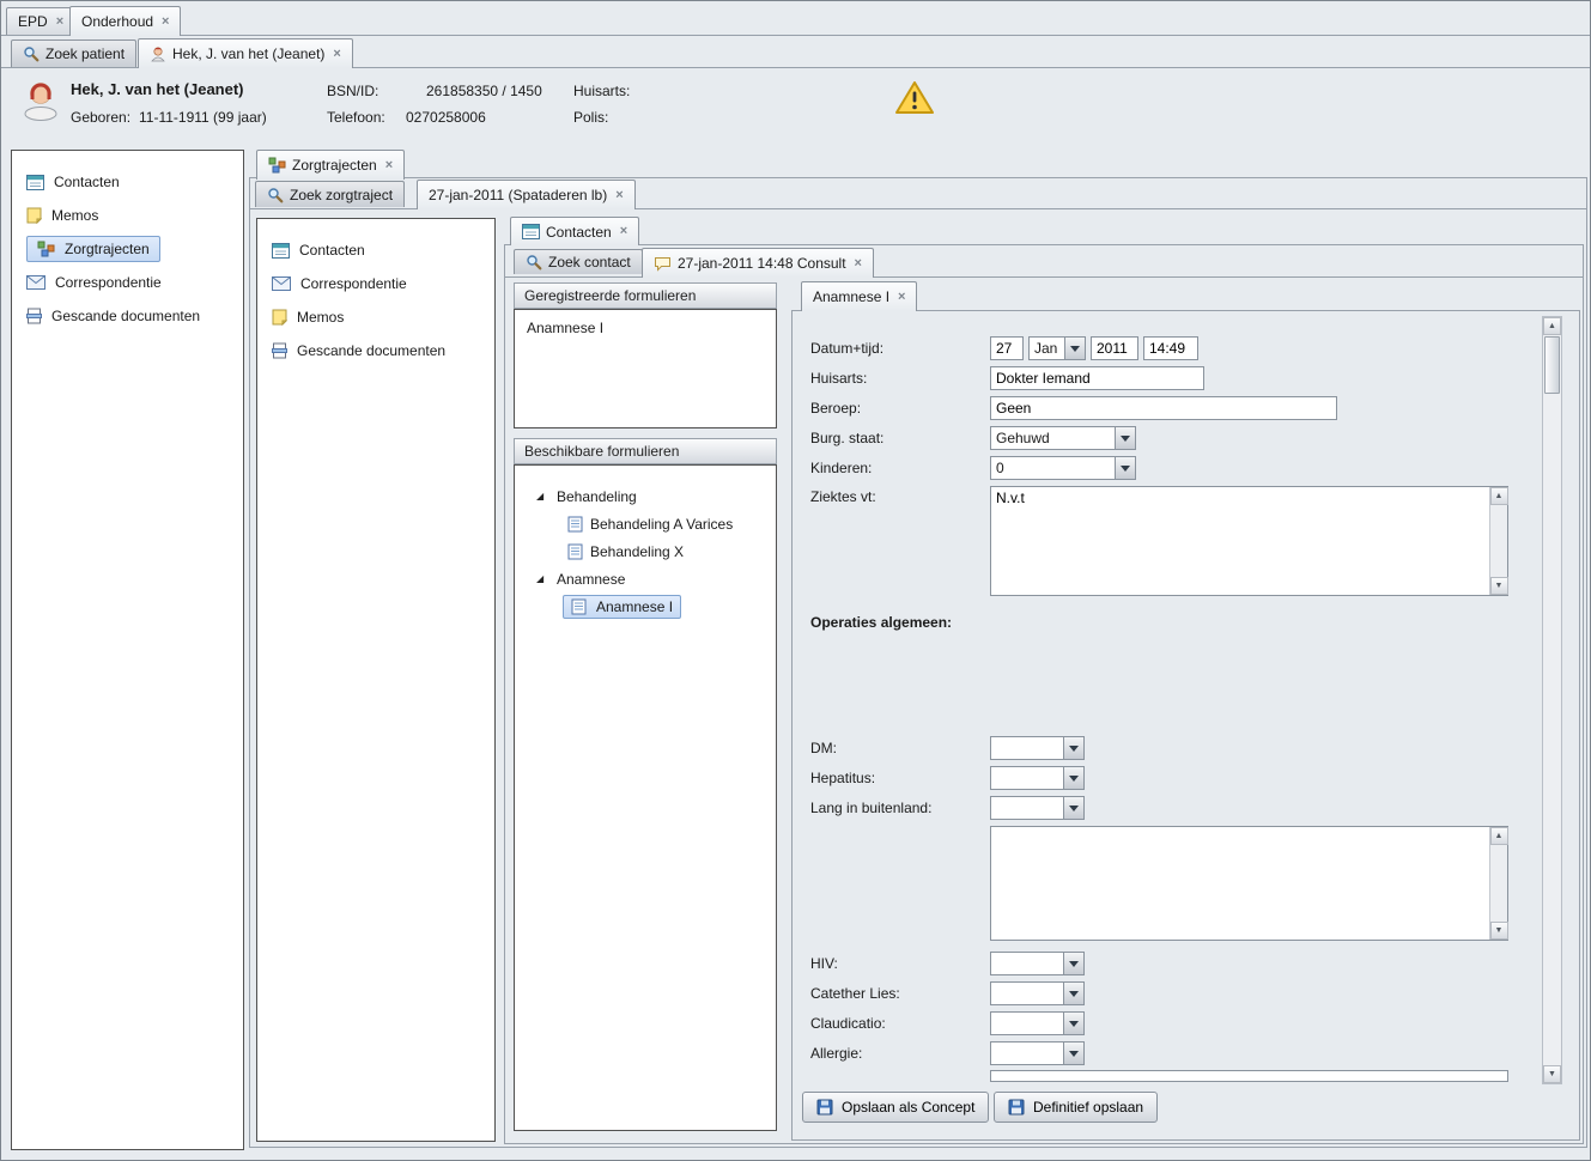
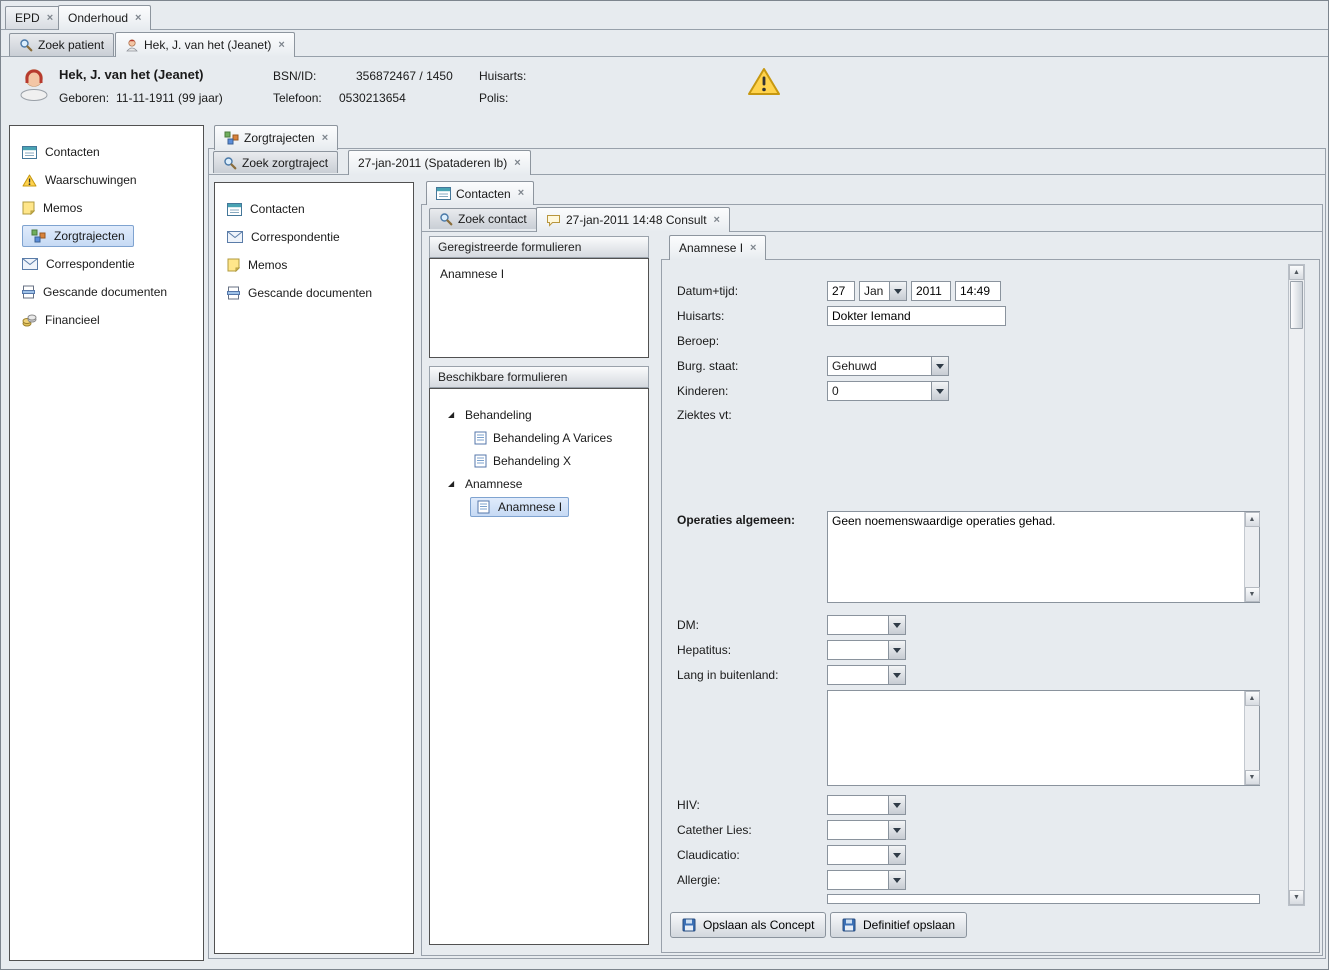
  EPD
  Onderhoud
  Zoek patient
  Hek, J. van het (Jeanet)
  Hek, J. van het (Jeanet)
  Geboren:
  11-11-1911 (99 jaar)
  BSN/ID:
- 261858350 / 1450
+ 356872467 / 1450
  Telefoon:
- 0270258006
+ 0530213654
  Huisarts:
  Polis:
  Contacten
+ Waarschuwingen
  Memos
  Zorgtrajecten
  Correspondentie
  Gescande documenten
+ Financieel
  Zorgtrajecten
  Zoek zorgtraject
  27-jan-2011 (Spataderen lb)
  Contacten
  Correspondentie
  Memos
  Gescande documenten
  Contacten
  Zoek contact
  27-jan-2011 14:48 Consult
  Geregistreerde formulieren
  Anamnese I
  Beschikbare formulieren
  Behandeling
  Behandeling A Varices
  Behandeling X
  Anamnese
  Anamnese I
  Anamnese I
  Datum+tijd:
  27
  Jan
  2011
  14:49
  Huisarts:
  Dokter Iemand
  Beroep:
- Geen
  Burg. staat:
  Gehuwd
  Kinderen:
  0
  Ziektes vt:
- N.v.t
  Operaties algemeen:
+ Geen noemenswaardige operaties gehad.
  DM:
  Hepatitus:
  Lang in buitenland:
  HIV:
  Catether Lies:
  Claudicatio:
  Allergie:
  Opslaan als Concept
  Definitief opslaan
